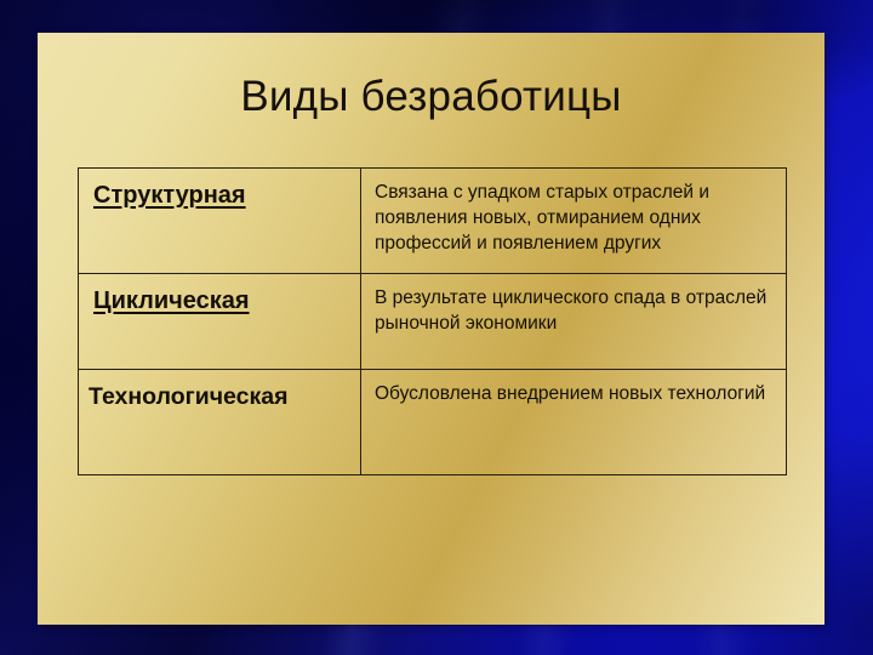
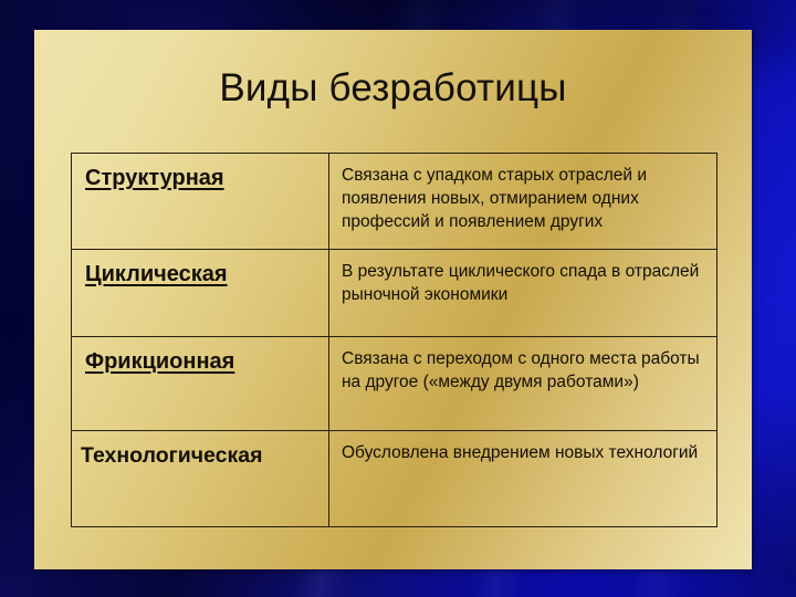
  Виды безработицы
  Структурная	Связана с упадком старых отраслей и появления новых, отмиранием одних профессий и появлением других
  Циклическая	В результате циклического спада в отраслей рыночной экономики
+ Фрикционная	Связана с переходом с одного места работы на другое («между двумя работами»)
  Технологическая	Обусловлена внедрением новых технологий
